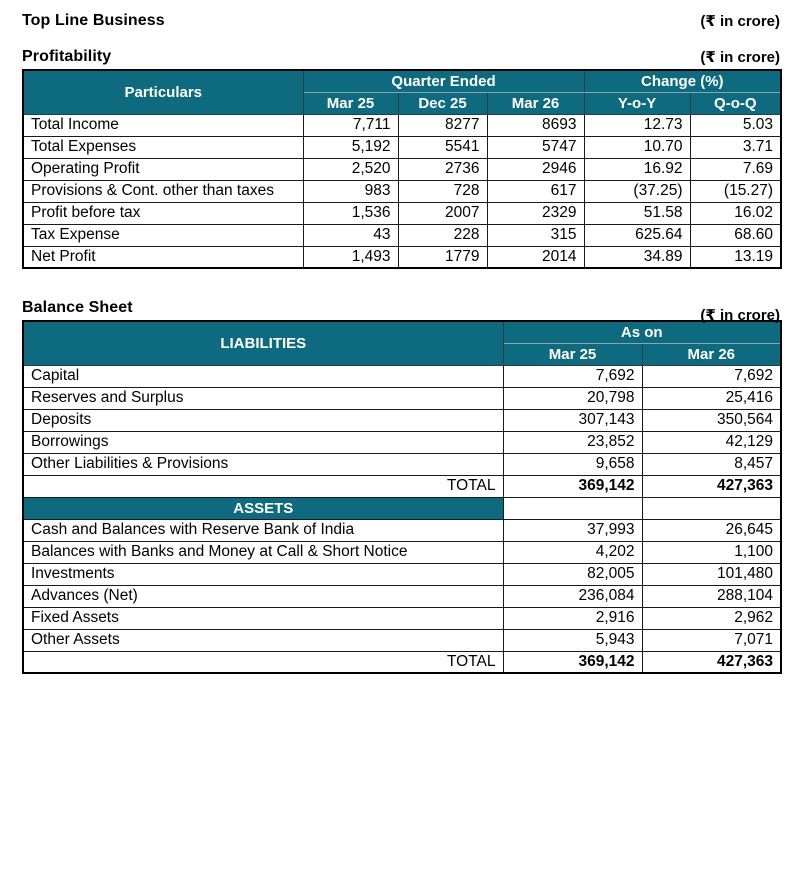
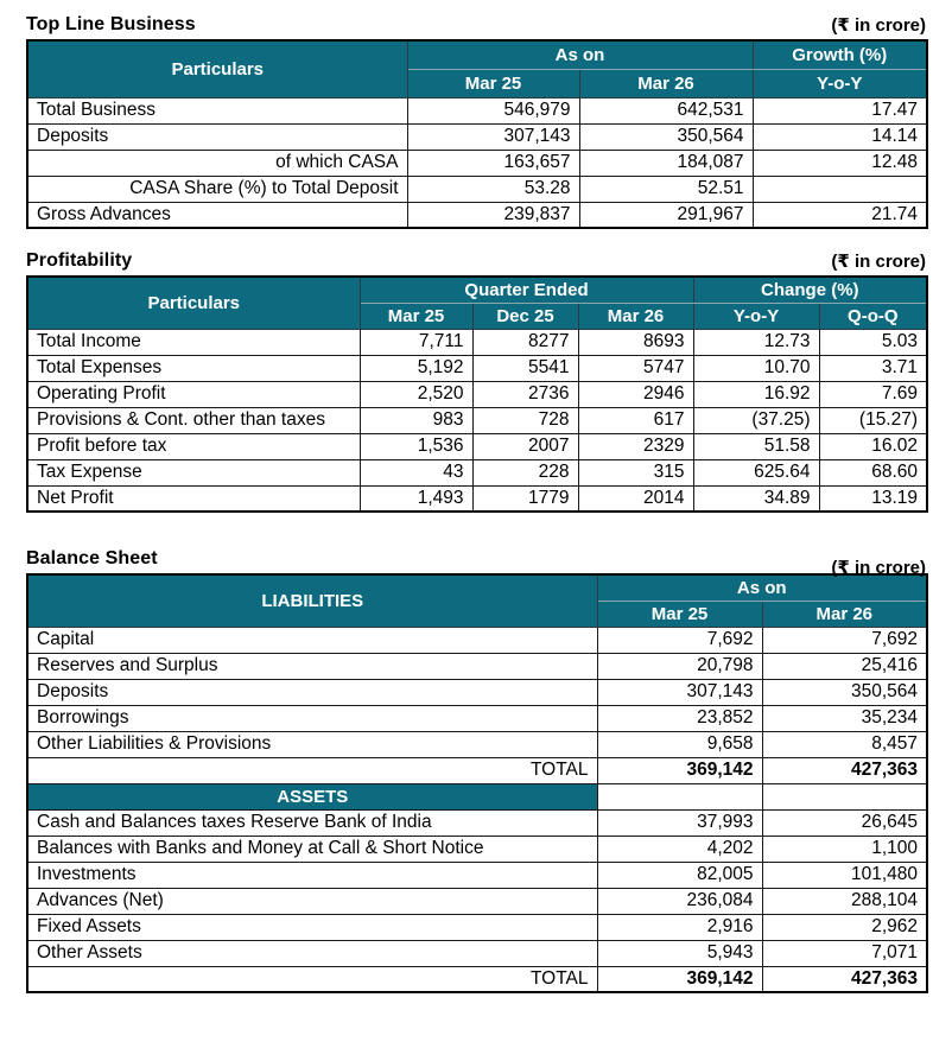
  Top Line Business
  (₹ in crore)
+ Particulars	As on	Growth (%)
+ Mar 25	Mar 26	Y-o-Y
+ Total Business	546,979	642,531	17.47
+ Deposits	307,143	350,564	14.14
+ of which CASA	163,657	184,087	12.48
+ CASA Share (%) to Total Deposit	53.28	52.51
+ Gross Advances	239,837	291,967	21.74
  Profitability
  (₹ in crore)
  Particulars	Quarter Ended	Change (%)
  Mar 25	Dec 25	Mar 26	Y-o-Y	Q-o-Q
  Total Income	7,711	8277	8693	12.73	5.03
  Total Expenses	5,192	5541	5747	10.70	3.71
  Operating Profit	2,520	2736	2946	16.92	7.69
  Provisions & Cont. other than taxes	983	728	617	(37.25)	(15.27)
  Profit before tax	1,536	2007	2329	51.58	16.02
  Tax Expense	43	228	315	625.64	68.60
  Net Profit	1,493	1779	2014	34.89	13.19
  Balance Sheet
  (₹ in crore)
  LIABILITIES	As on
  Mar 25	Mar 26
  Capital	7,692	7,692
  Reserves and Surplus	20,798	25,416
  Deposits	307,143	350,564
- Borrowings	23,852	42,129
+ Borrowings	23,852	35,234
  Other Liabilities & Provisions	9,658	8,457
  TOTAL	369,142	427,363
  ASSETS
- Cash and Balances with Reserve Bank of India	37,993	26,645
+ Cash and Balances taxes Reserve Bank of India	37,993	26,645
  Balances with Banks and Money at Call & Short Notice	4,202	1,100
  Investments	82,005	101,480
  Advances (Net)	236,084	288,104
  Fixed Assets	2,916	2,962
  Other Assets	5,943	7,071
  TOTAL	369,142	427,363
